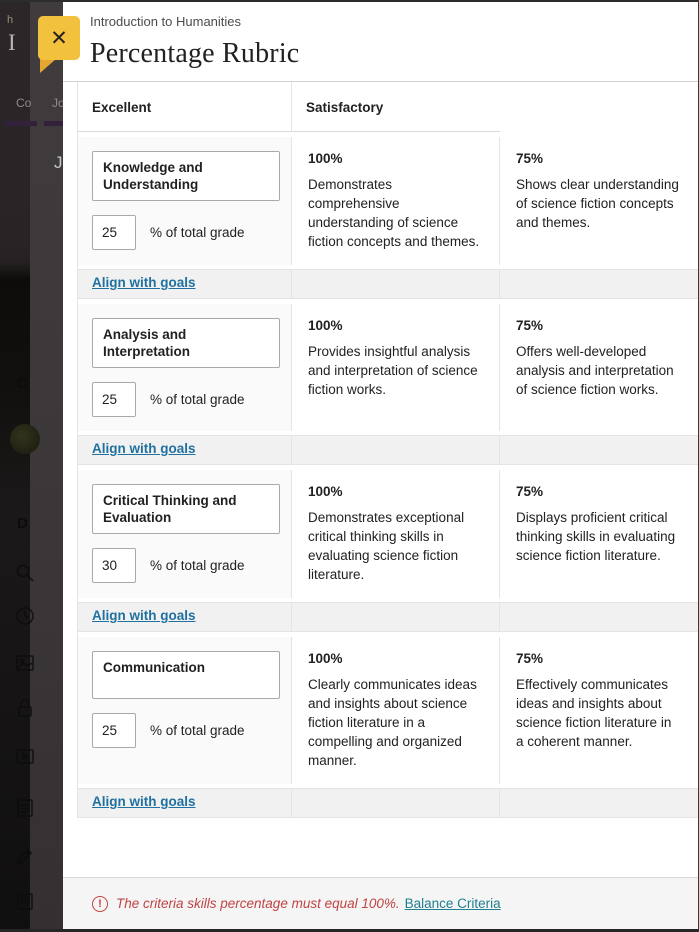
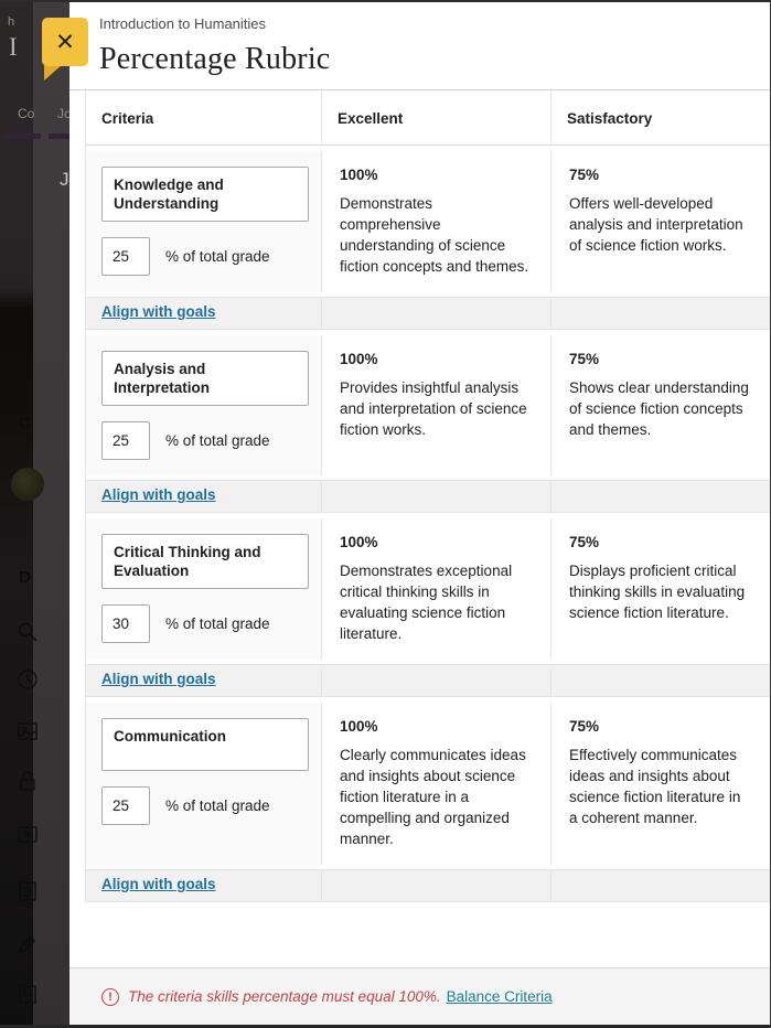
  h
  I
  Co
  Jo
  J
  Introduction to Humanities
  Percentage Rubric
+ Criteria
  Excellent
  Satisfactory
  Knowledge and Understanding
  25
  % of total grade
  100%
  Demonstrates comprehensive understanding of science fiction concepts and themes.
  75%
- Shows clear understanding of science fiction concepts and themes.
+ Offers well-developed analysis and interpretation of science fiction works.
  Align with goals
  Analysis and Interpretation
  25
  % of total grade
  100%
  Provides insightful analysis and interpretation of science fiction works.
  75%
- Offers well-developed analysis and interpretation of science fiction works.
+ Shows clear understanding of science fiction concepts and themes.
  Align with goals
  Critical Thinking and Evaluation
  30
  % of total grade
  100%
  Demonstrates exceptional critical thinking skills in evaluating science fiction literature.
  75%
  Displays proficient critical thinking skills in evaluating science fiction literature.
  Align with goals
  Communication
  25
  % of total grade
  100%
  Clearly communicates ideas and insights about science fiction literature in a compelling and organized manner.
  75%
  Effectively communicates ideas and insights about science fiction literature in a coherent manner.
  Align with goals
  !
  The criteria skills percentage must equal 100%.
  Balance Criteria
  ✕
